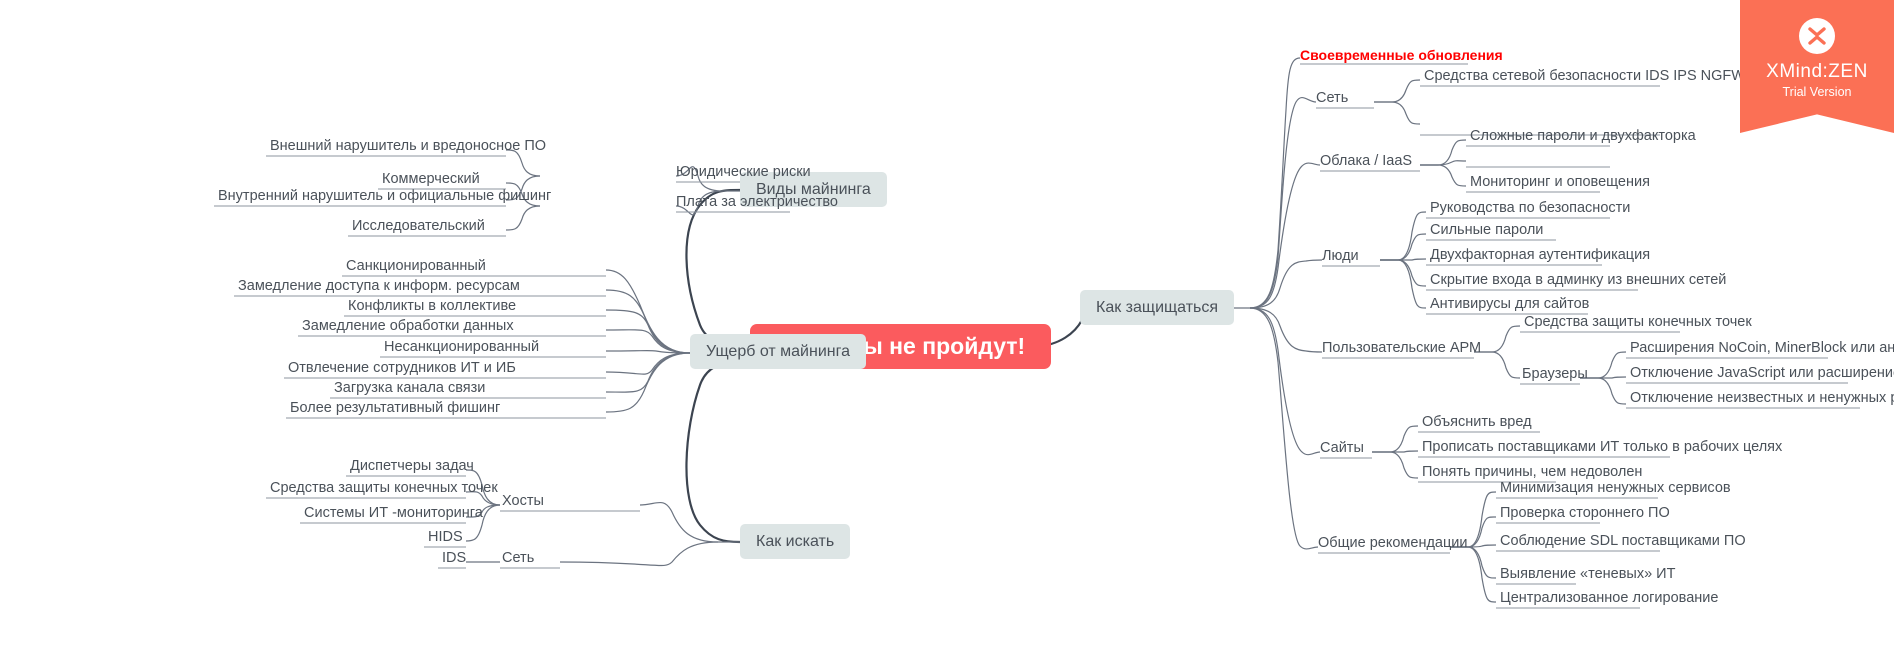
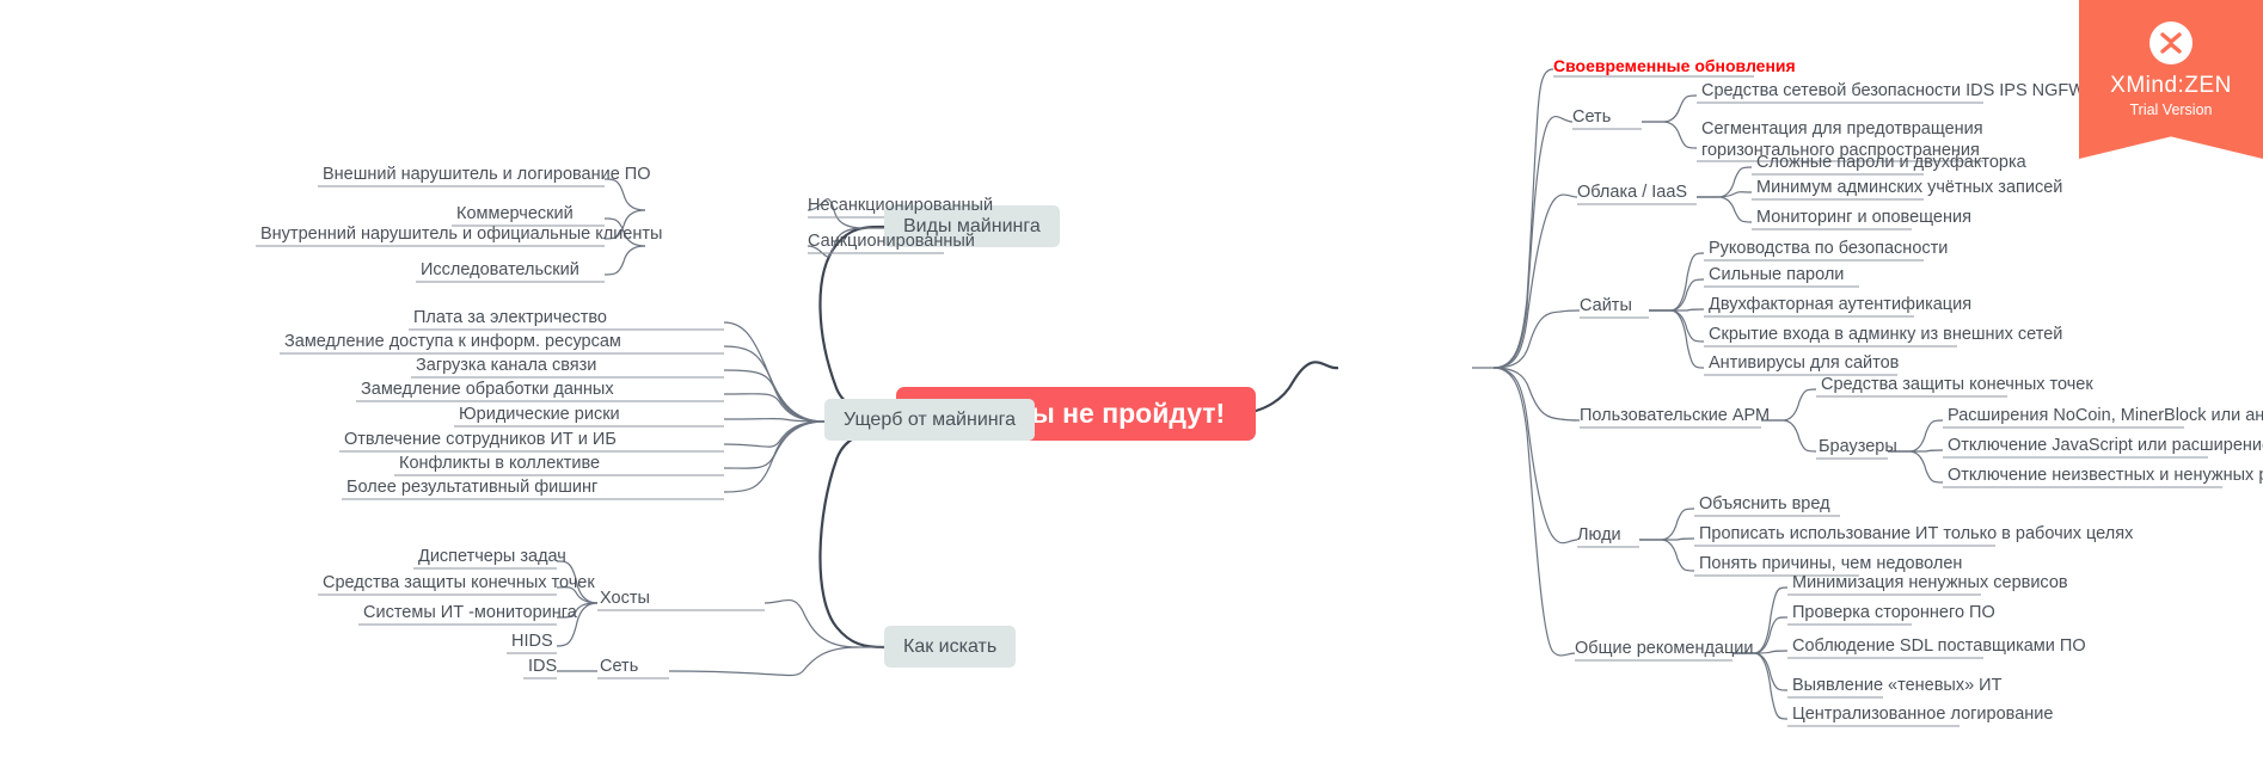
  Виды майнинга
  Ущерб от майнинга
  Как искать
- Юридические риски
+ Несанкционированный
- Плата за электричество
+ Санкционированный
- Внешний нарушитель и вредоносное ПО
+ Внешний нарушитель и логирование ПО
- Внутренний нарушитель и официальные фишинг
+ Внутренний нарушитель и официальные клиенты
  Коммерческий
  Исследовательский
- Санкционированный
+ Плата за электричество
  Замедление доступа к информ. ресурсам
- Конфликты в коллективе
+ Загрузка канала связи
  Замедление обработки данных
- Несанкционированный
+ Юридические риски
  Отвлечение сотрудников ИТ и ИБ
- Загрузка канала связи
+ Конфликты в коллективе
  Более результативный фишинг
  Хосты
  Сеть
  Диспетчеры задач
  Средства защиты конечных точек
  Системы ИТ -мониторинга
  HIDS
  IDS
- Как защищаться
  Своевременные обновления
  Сеть
  Средства сетевой безопасности IDS IPS NGFW
+ Сегментация для предотвращения горизонтального распространения
  Облака / IaaS
  Сложные пароли и двухфакторка
+ Минимум админских учётных записей
  Мониторинг и оповещения
- Люди
+ Сайты
  Руководства по безопасности
  Сильные пароли
  Двухфакторная аутентификация
  Скрытие входа в админку из внешних сетей
  Антивирусы для сайтов
  Пользовательские АРМ
  Средства защиты конечных точек
  Браузеры
  Расширения NoCoin, MinerBlock или ан
  Отключение JavaScript или расширени
  Отключение неизвестных и ненужных
- Сайты
+ Люди
  Объяснить вред
- Прописать поставщиками ИТ только в рабочих целях
+ Прописать использование ИТ только в рабочих целях
  Понять причины, чем недоволен
  Общие рекомендации
  Минимизация ненужных сервисов
  Проверка стороннего ПО
  Соблюдение SDL поставщиками ПО
  Выявление «теневых» ИТ
  Централизованное логирование
  XMind:ZEN
  Trial Version
